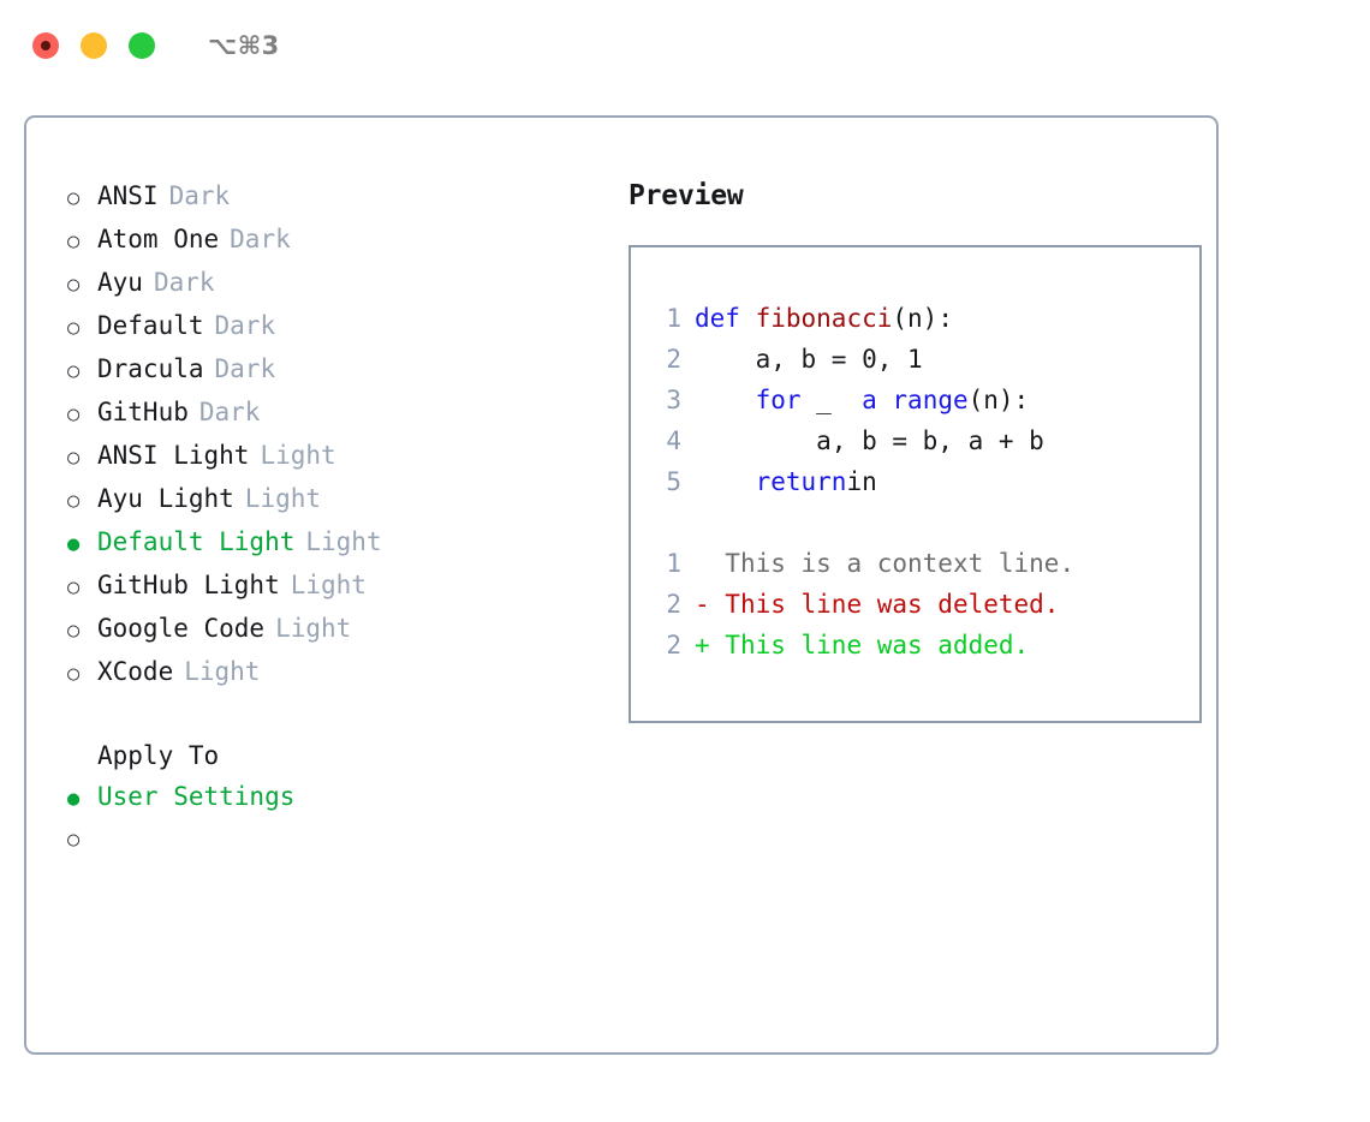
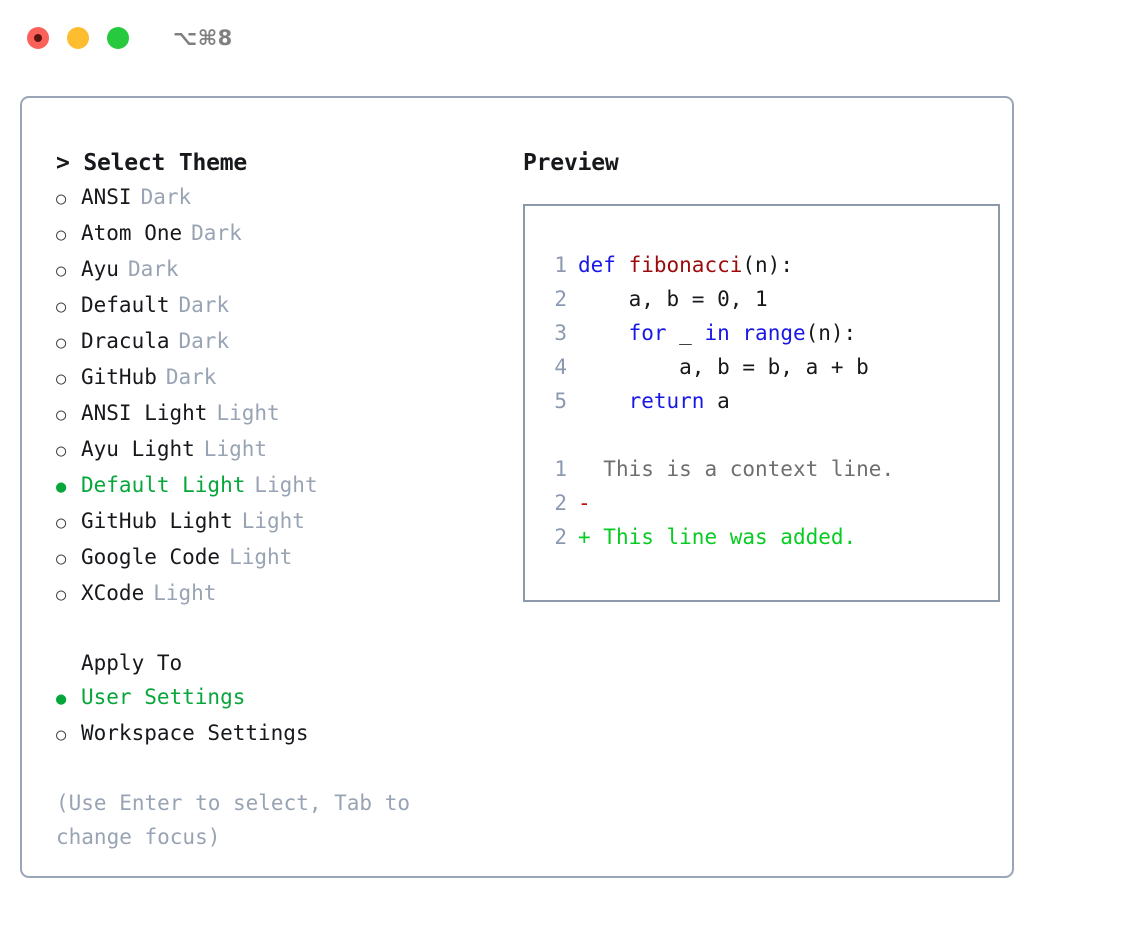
- ⌥⌘3
+ ⌥⌘8
+ > Select Theme
  ○
  ANSI
  Dark
  ○
  Atom One
  Dark
  ○
  Ayu
  Dark
  ○
  Default
  Dark
  ○
  Dracula
  Dark
  ○
  GitHub
  Dark
  ○
  ANSI Light
  Light
  ○
  Ayu Light
  Light
  ●
  Default Light
  Light
  ○
  GitHub Light
  Light
  ○
  Google Code
  Light
  ○
  XCode
  Light
  Apply To
  ●
  User Settings
  ○
+ Workspace Settings
+ (Use Enter to select, Tab to change focus)
  Preview
  1
  def fibonacci(n):
  2
  a, b = 0, 1
  3
- for _ a range(n):
+ for _ in range(n):
  4
  a, b = b, a + b
  5
- returnin
+ return a
  1
  This is a context line.
  2
  -
- This line was deleted.
  2
  +
  This line was added.
